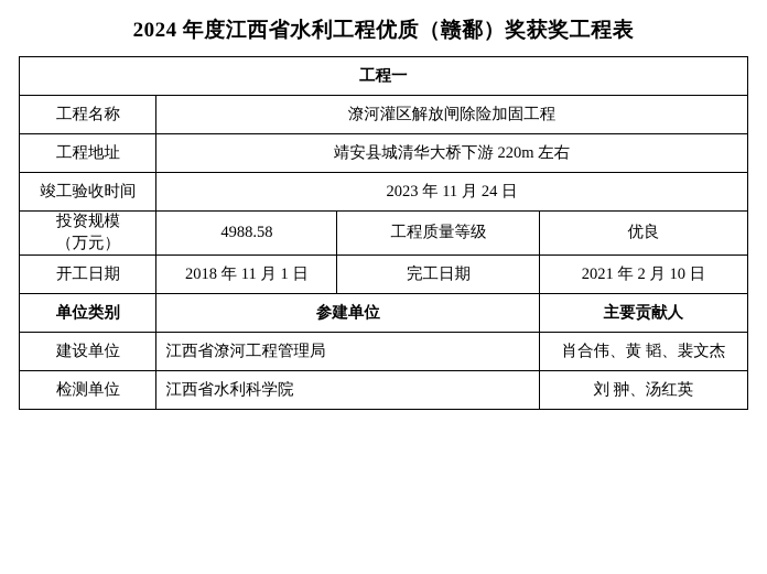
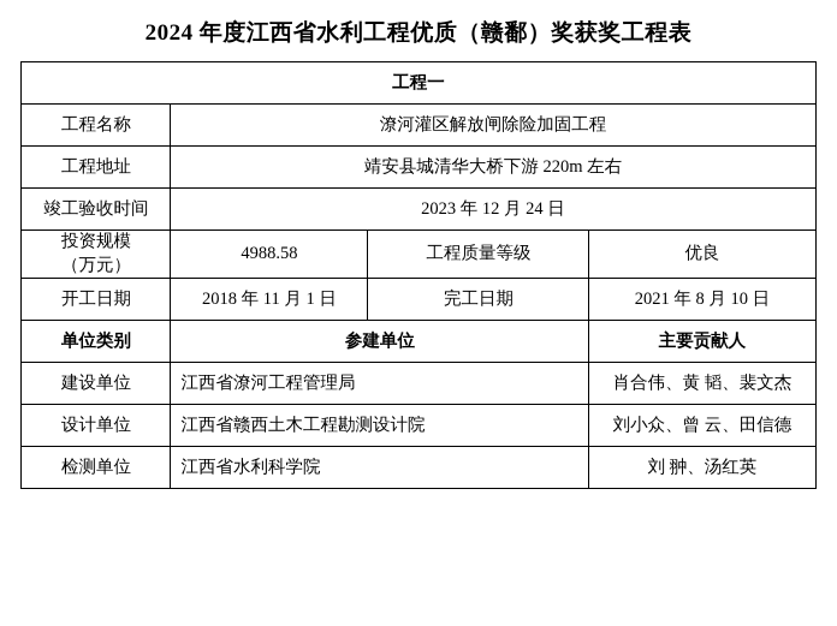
  2024 年度江西省水利工程优质（赣鄱）奖获奖工程表
  工程一
  工程名称	潦河灌区解放闸除险加固工程
  工程地址	靖安县城清华大桥下游 220m 左右
- 竣工验收时间	2023 年 11 月 24 日
+ 竣工验收时间	2023 年 12 月 24 日
  投资规模 （万元）	4988.58	工程质量等级	优良
- 开工日期	2018 年 11 月 1 日	完工日期	2021 年 2 月 10 日
+ 开工日期	2018 年 11 月 1 日	完工日期	2021 年 8 月 10 日
  单位类别	参建单位	主要贡献人
  建设单位	江西省潦河工程管理局	肖合伟、黄 韬、裴文杰
+ 设计单位	江西省赣西土木工程勘测设计院	刘小众、曾 云、田信德
  检测单位	江西省水利科学院	刘 翀、汤红英
